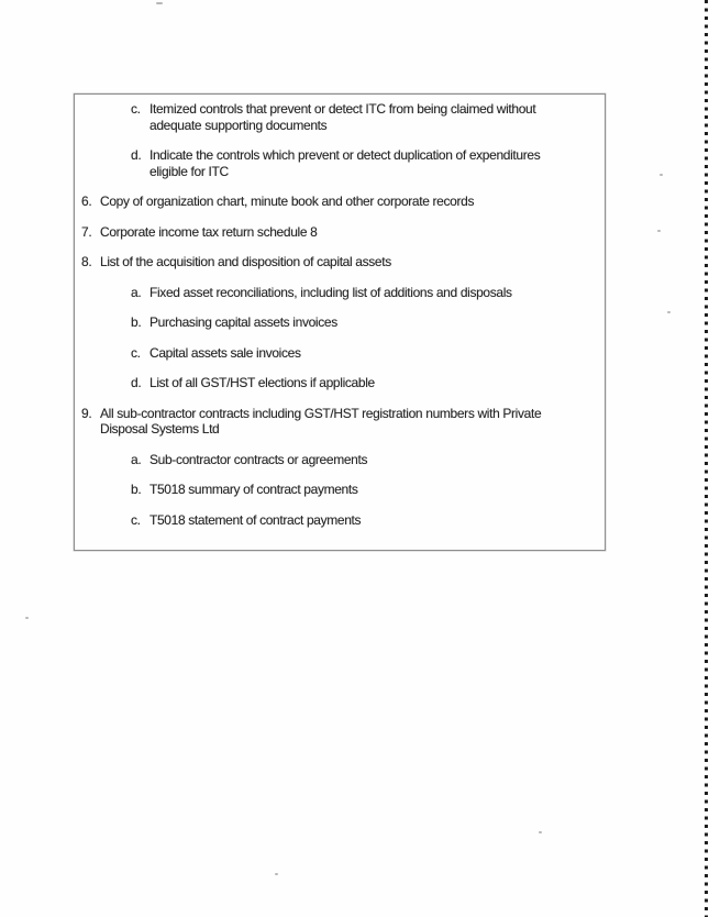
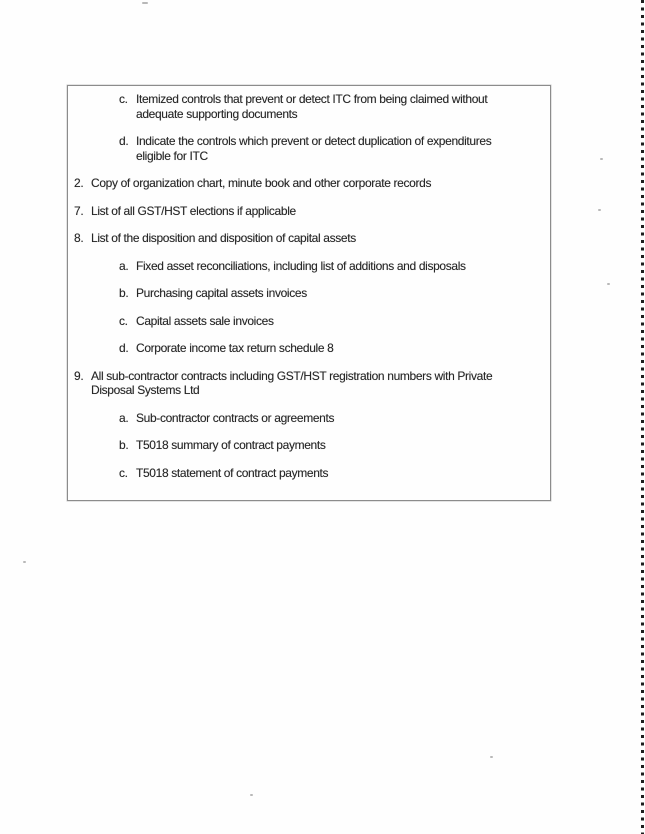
  c.
  Itemized controls that prevent or detect ITC from being claimed without
  adequate supporting documents
  d.
  Indicate the controls which prevent or detect duplication of expenditures
  eligible for ITC
- 6.
+ 2.
  Copy of organization chart, minute book and other corporate records
  7.
- Corporate income tax return schedule 8
+ List of all GST/HST elections if applicable
  8.
- List of the acquisition and disposition of capital assets
+ List of the disposition and disposition of capital assets
  a.
  Fixed asset reconciliations, including list of additions and disposals
  b.
  Purchasing capital assets invoices
  c.
  Capital assets sale invoices
  d.
- List of all GST/HST elections if applicable
+ Corporate income tax return schedule 8
  9.
  All sub-contractor contracts including GST/HST registration numbers with Private
  Disposal Systems Ltd
  a.
  Sub-contractor contracts or agreements
  b.
  T5018 summary of contract payments
  c.
  T5018 statement of contract payments
